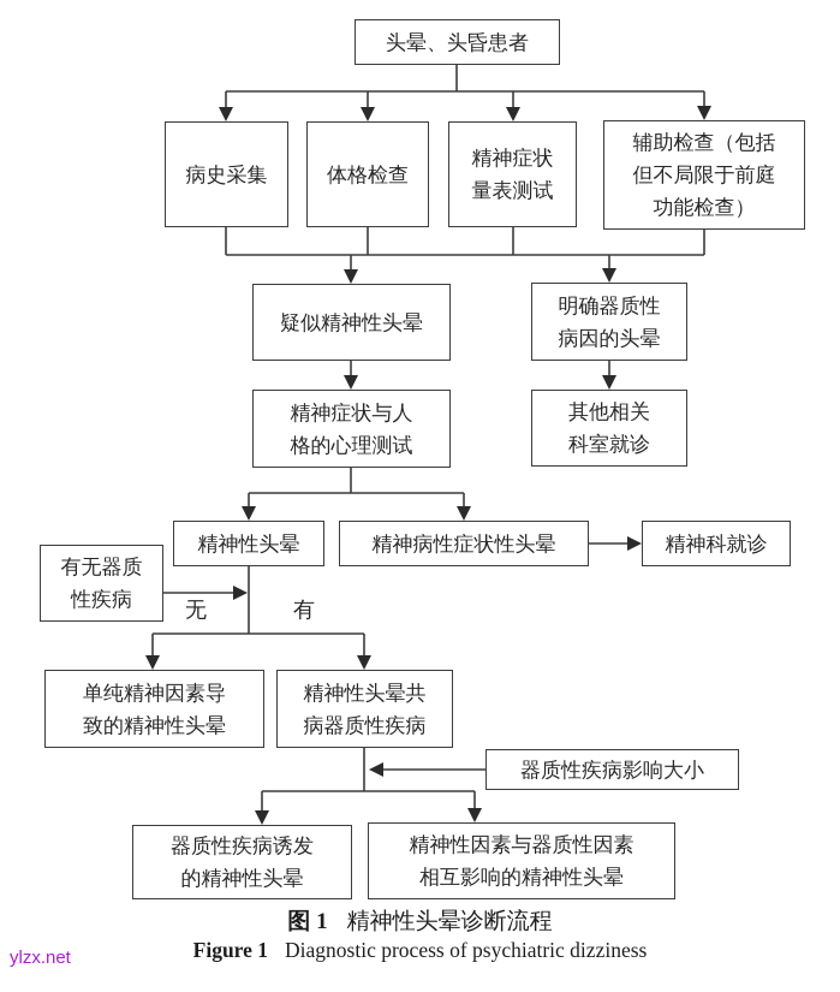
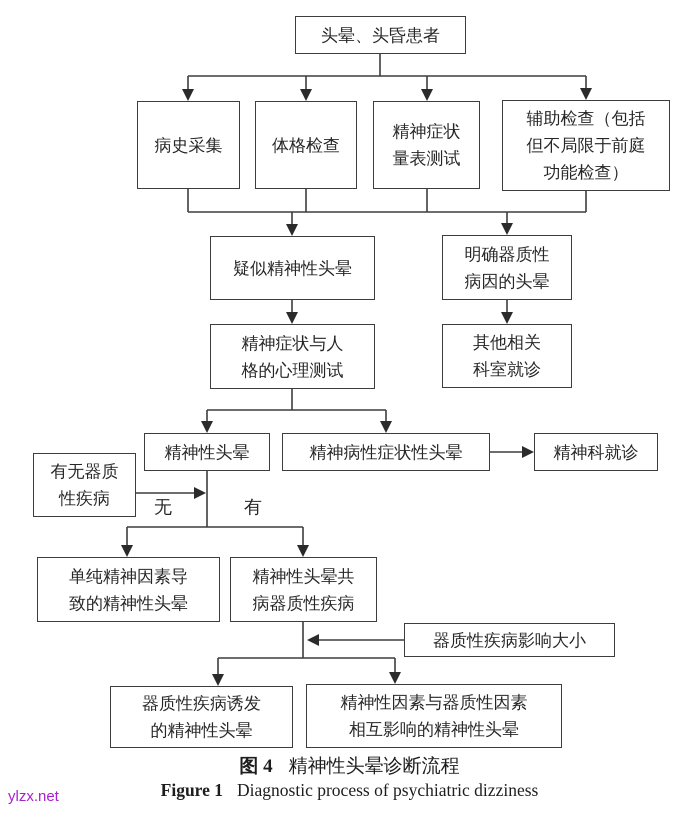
  头晕、头昏患者
  病史采集
  体格检查
  精神症状
  量表测试
  辅助检查（包括
  但不局限于前庭
  功能检查）
  疑似精神性头晕
  明确器质性
  病因的头晕
  精神症状与人
  格的心理测试
  其他相关
  科室就诊
  精神性头晕
  精神病性症状性头晕
  精神科就诊
  有无器质
  性疾病
  无
  有
  单纯精神因素导
  致的精神性头晕
  精神性头晕共
  病器质性疾病
  器质性疾病影响大小
  器质性疾病诱发
  的精神性头晕
  精神性因素与器质性因素
  相互影响的精神性头晕
- 图 1 精神性头晕诊断流程
+ 图 4 精神性头晕诊断流程
  Figure 1 Diagnostic process of psychiatric dizziness
  ylzx.net
